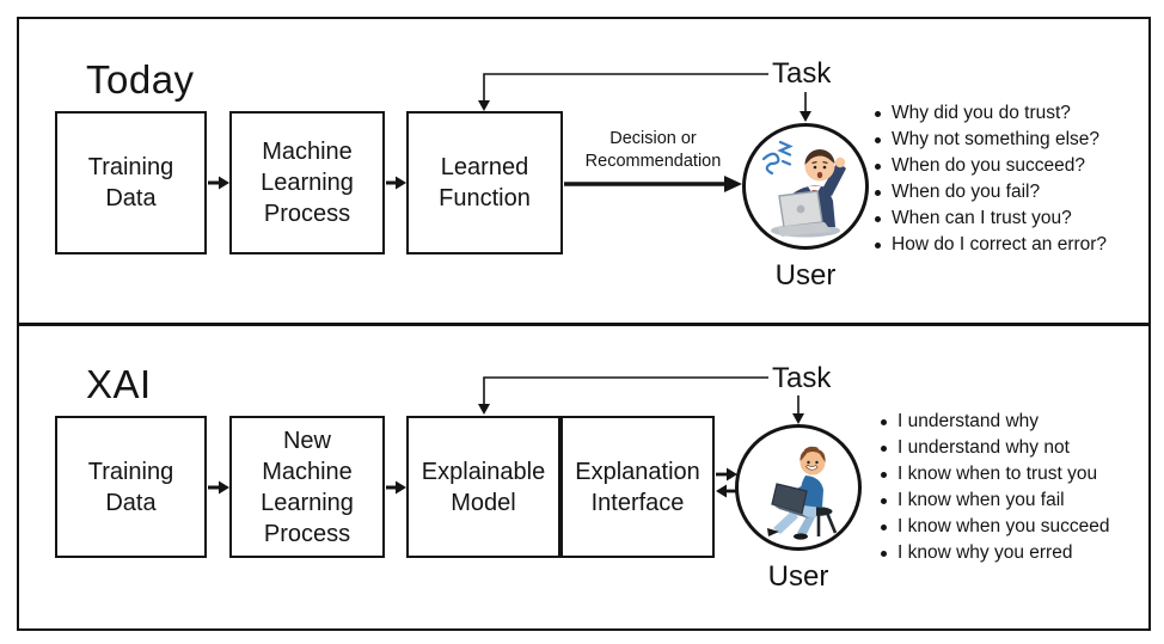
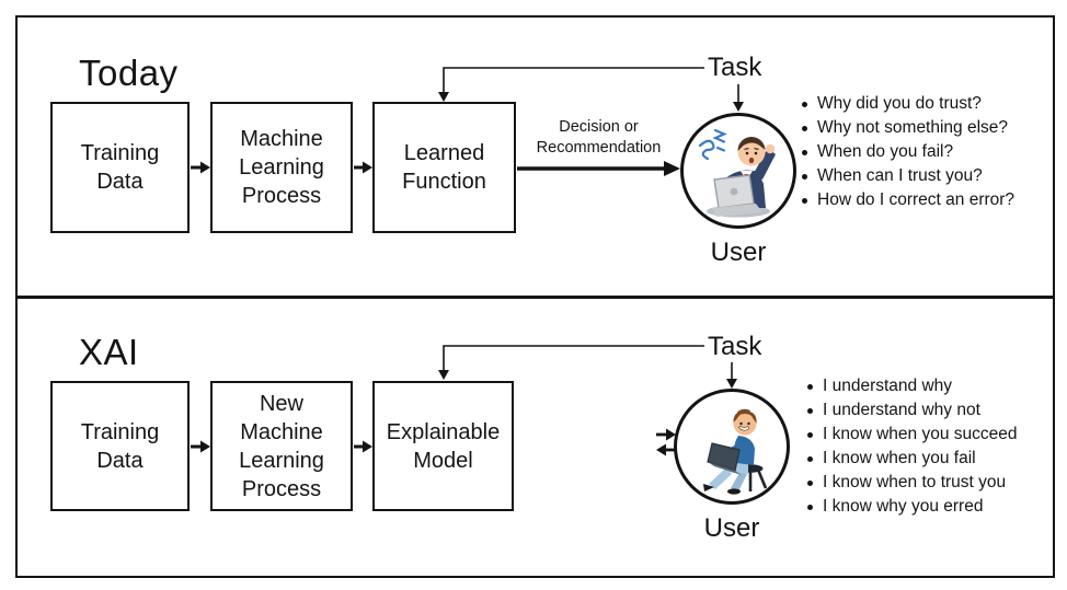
  Today
  XAI
  Training
  Data
  Machine
  Learning
  Process
  Learned
  Function
  Task
  Decision or
  Recommendation
  User
  Why did you do trust?
  Why not something else?
- When do you succeed?
  When do you fail?
  When can I trust you?
  How do I correct an error?
  Training
  Data
  New
  Machine
  Learning
  Process
  Explainable
  Model
- Explanation
- Interface
  Task
  User
  I understand why
  I understand why not
- I know when to trust you
+ I know when you succeed
  I know when you fail
- I know when you succeed
+ I know when to trust you
  I know why you erred
